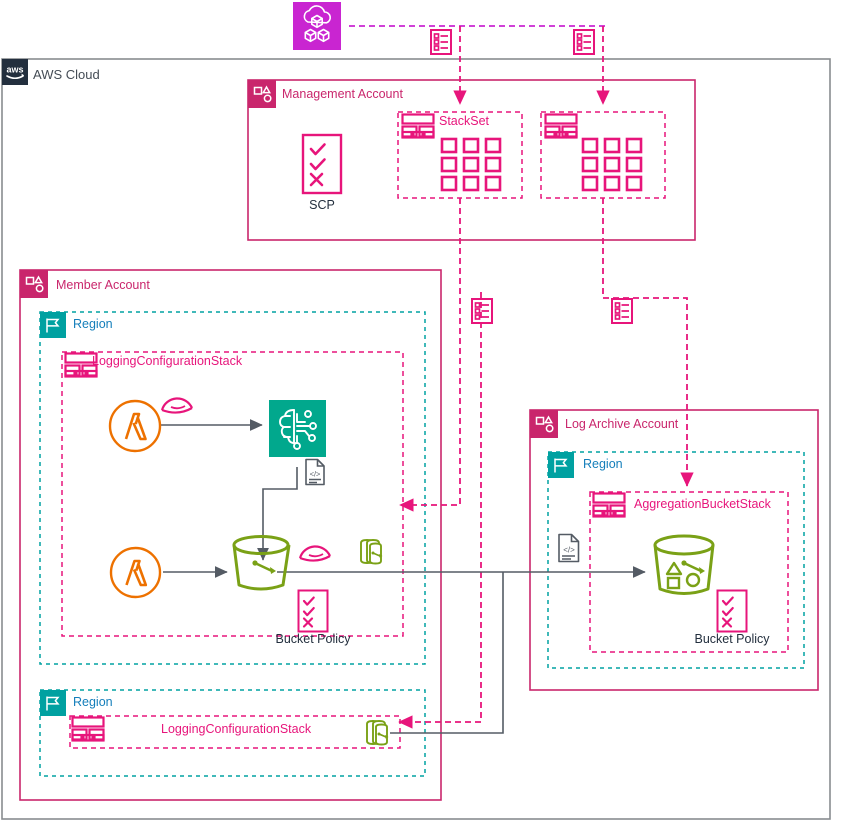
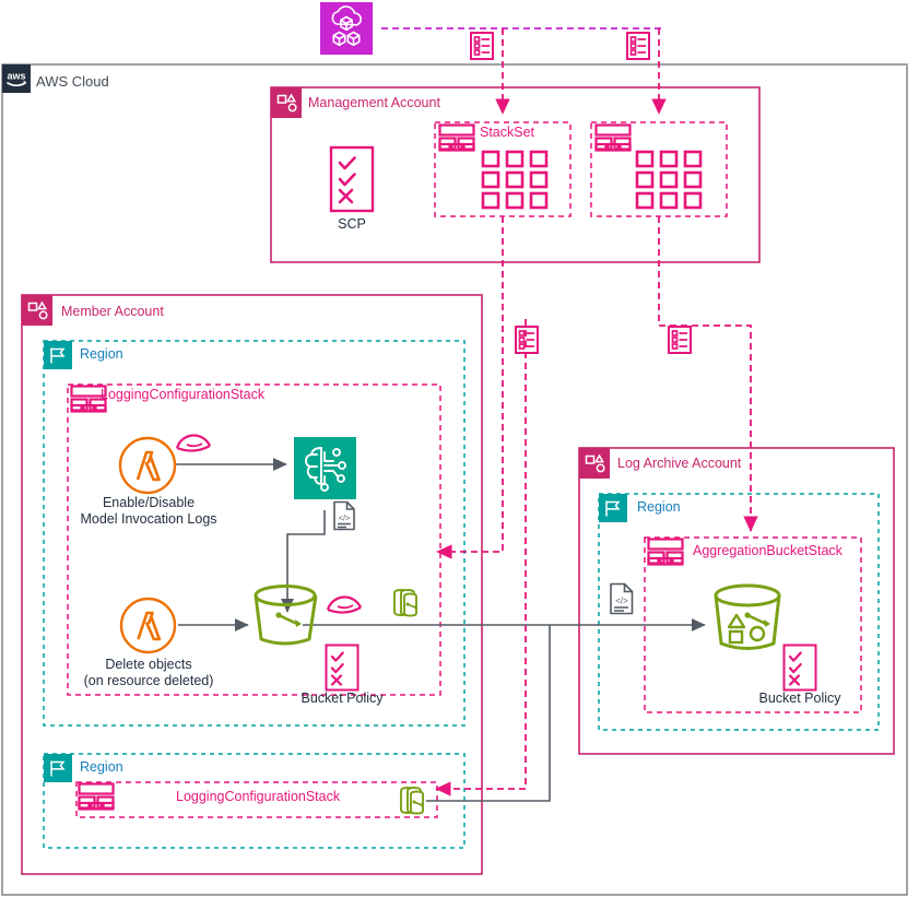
  aws
  </>
  </>
  AWS Cloud
  Management Account
  SCP
  StackSet
  Member Account
  Region
  LoggingConfigurationStack
+ Enable/Disable
+ Model Invocation Logs
+ Delete objects
+ (on resource deleted)
  Bucket Policy
  Region
  LoggingConfigurationStack
  Log Archive Account
  Region
  AggregationBucketStack
  Bucket Policy
